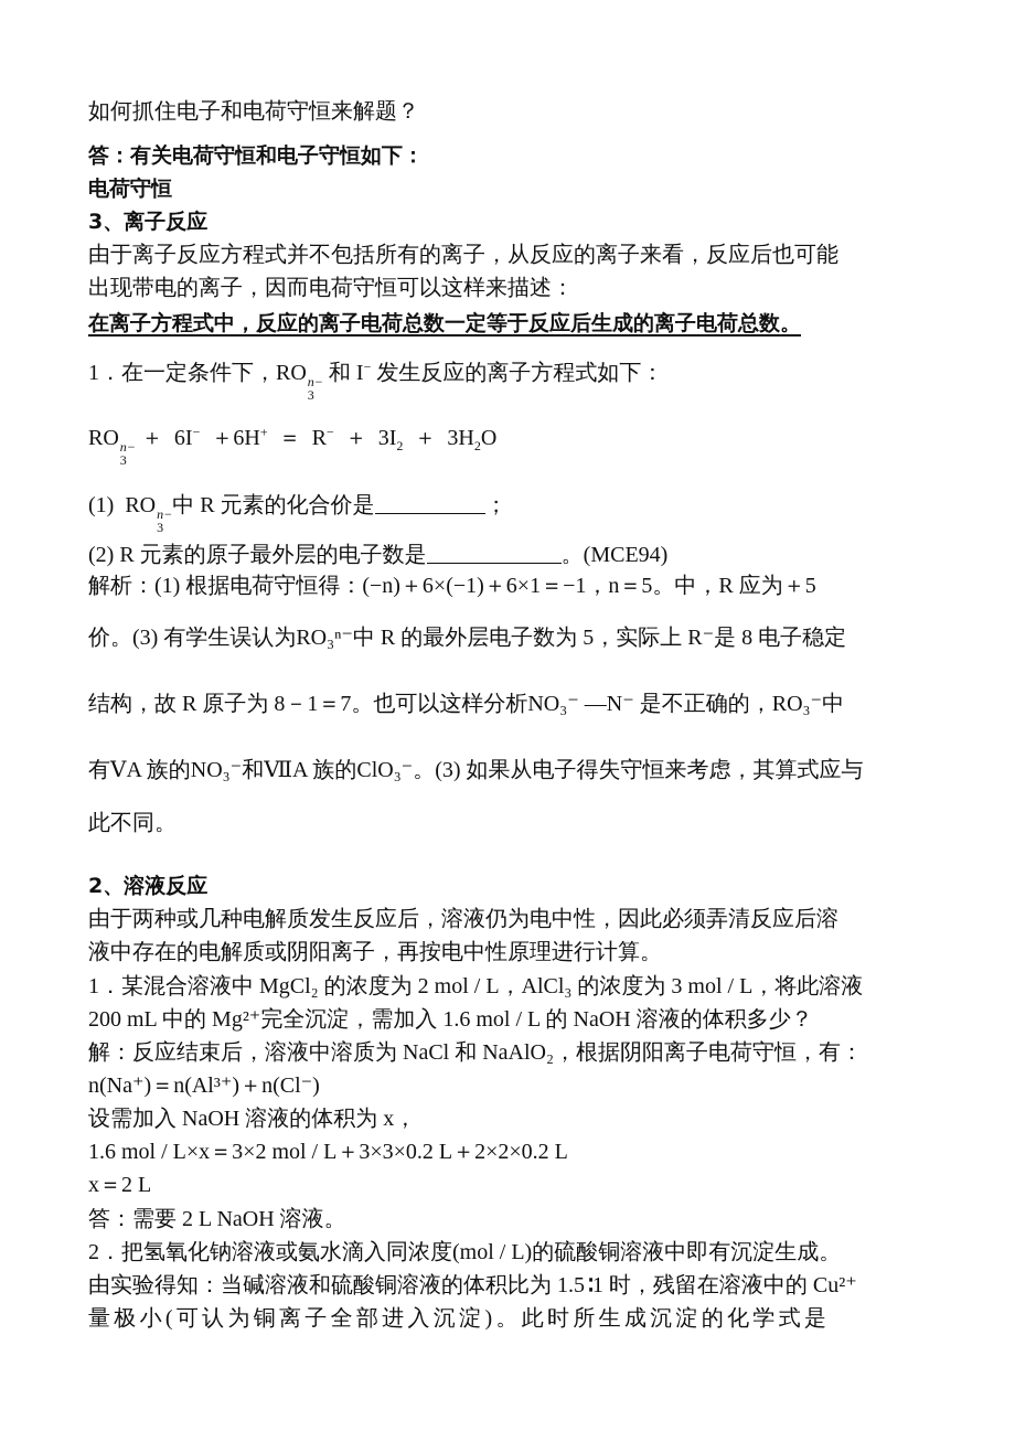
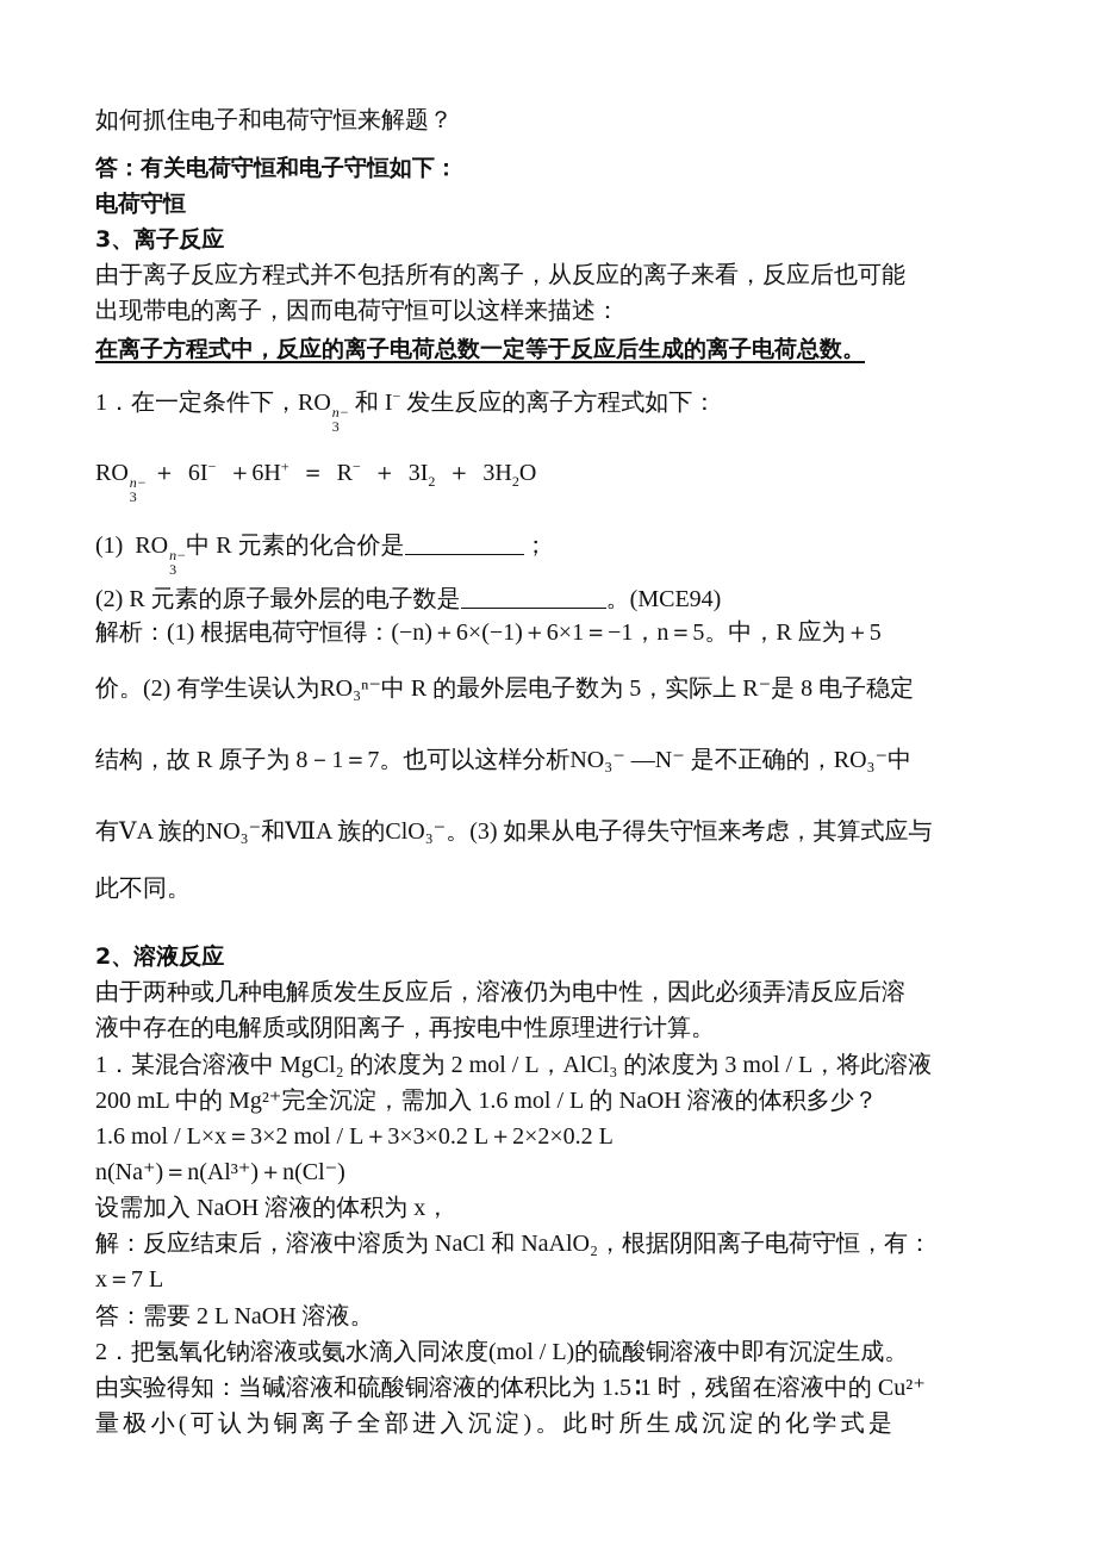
  如何抓住电子和电荷守恒来解题？
  答：有关电荷守恒和电子守恒如下：
  电荷守恒
  3、离子反应
  由于离子反应方程式并不包括所有的离子，从反应的离子来看，反应后也可能
  出现带电的离子，因而电荷守恒可以这样来描述：
  在离子方程式中，反应的离子电荷总数一定等于反应后生成的离子电荷总数。
  1．在一定条件下，RO
  n−
  3
  和 I− 发生反应的离子方程式如下：
  RO
  n−
  3
  ＋ 6I− ＋6H+ ＝ R− ＋ 3I2 ＋ 3H2O
  (1) RO
  n−
  3
  中 R 元素的化合价是 ；
  (2) R 元素的原子最外层的电子数是 。(MCE94)
  解析：(1) 根据电荷守恒得：(−n)＋6×(−1)＋6×1＝−1，n＝5。中，R 应为＋5
- 价。(3) 有学生误认为RO₃ⁿ⁻中 R 的最外层电子数为 5，实际上 R⁻是 8 电子稳定
+ 价。(2) 有学生误认为RO₃ⁿ⁻中 R 的最外层电子数为 5，实际上 R⁻是 8 电子稳定
  结构，故 R 原子为 8－1＝7。也可以这样分析NO₃⁻ —N⁻ 是不正确的，RO₃⁻中
  有ⅤA 族的NO₃⁻和ⅦA 族的ClO₃⁻。(3) 如果从电子得失守恒来考虑，其算式应与
  此不同。
  2、溶液反应
  由于两种或几种电解质发生反应后，溶液仍为电中性，因此必须弄清反应后溶
  液中存在的电解质或阴阳离子，再按电中性原理进行计算。
  1．某混合溶液中 MgCl₂ 的浓度为 2 mol / L，AlCl₃ 的浓度为 3 mol / L，将此溶液
  200 mL 中的 Mg²⁺完全沉淀，需加入 1.6 mol / L 的 NaOH 溶液的体积多少？
- 解：反应结束后，溶液中溶质为 NaCl 和 NaAlO₂，根据阴阳离子电荷守恒，有：
+ 1.6 mol / L×x＝3×2 mol / L＋3×3×0.2 L＋2×2×0.2 L
  n(Na⁺)＝n(Al³⁺)＋n(Cl⁻)
  设需加入 NaOH 溶液的体积为 x，
- 1.6 mol / L×x＝3×2 mol / L＋3×3×0.2 L＋2×2×0.2 L
+ 解：反应结束后，溶液中溶质为 NaCl 和 NaAlO₂，根据阴阳离子电荷守恒，有：
- x＝2 L
+ x＝7 L
  答：需要 2 L NaOH 溶液。
  2．把氢氧化钠溶液或氨水滴入同浓度(mol / L)的硫酸铜溶液中即有沉淀生成。
  由实验得知：当碱溶液和硫酸铜溶液的体积比为 1.5∶1 时，残留在溶液中的 Cu²⁺
  量极小(可认为铜离子全部进入沉淀)。此时所生成沉淀的化学式是
